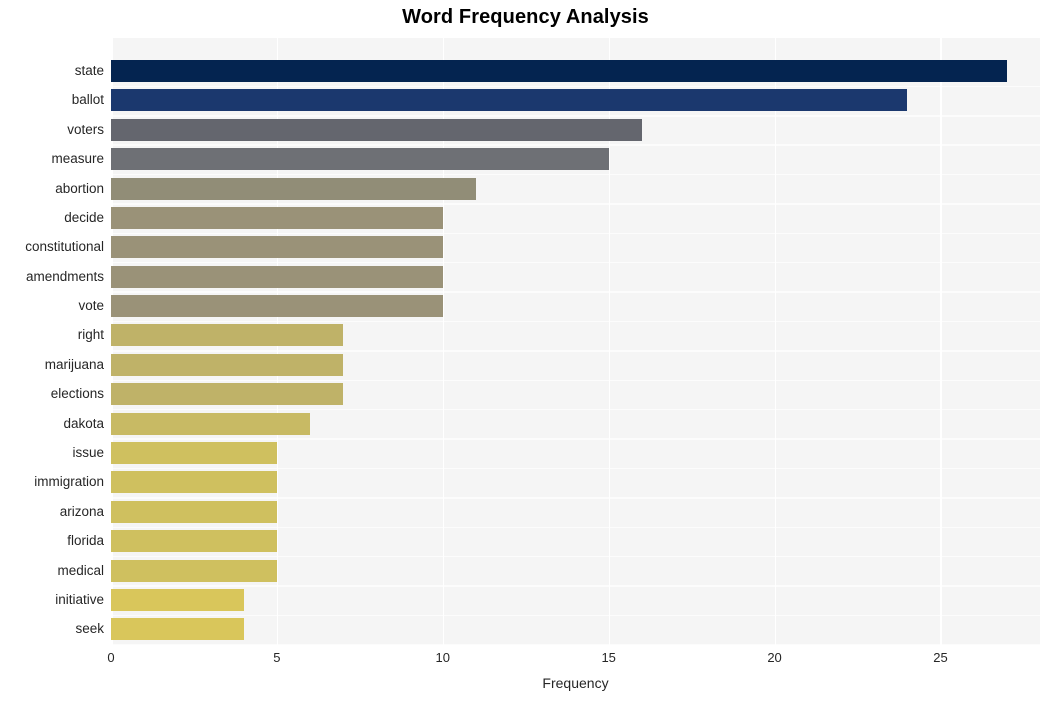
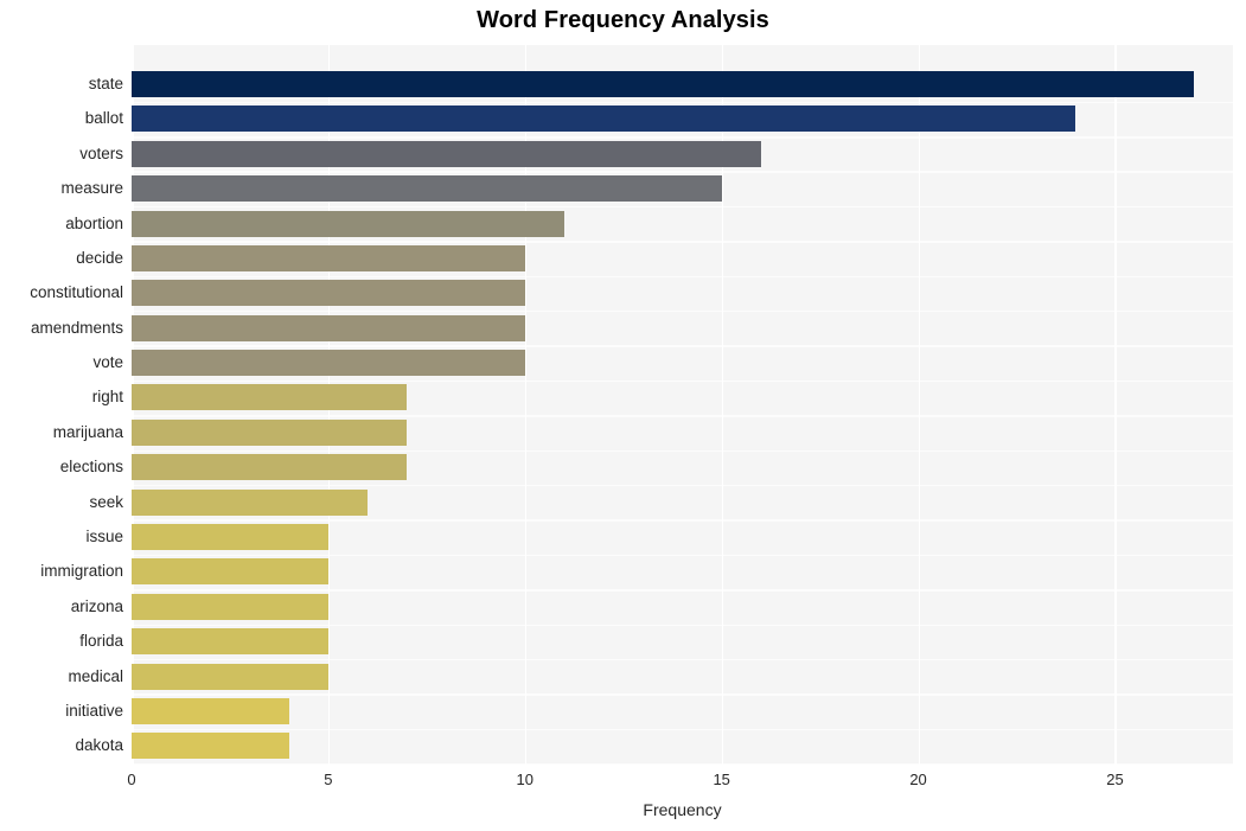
  Word Frequency Analysis
  state
  ballot
  voters
  measure
  abortion
  decide
  constitutional
  amendments
  vote
  right
  marijuana
  elections
- dakota
+ seek
  issue
  immigration
  arizona
  florida
  medical
  initiative
- seek
+ dakota
  0
  5
  10
  15
  20
  25
  Frequency
